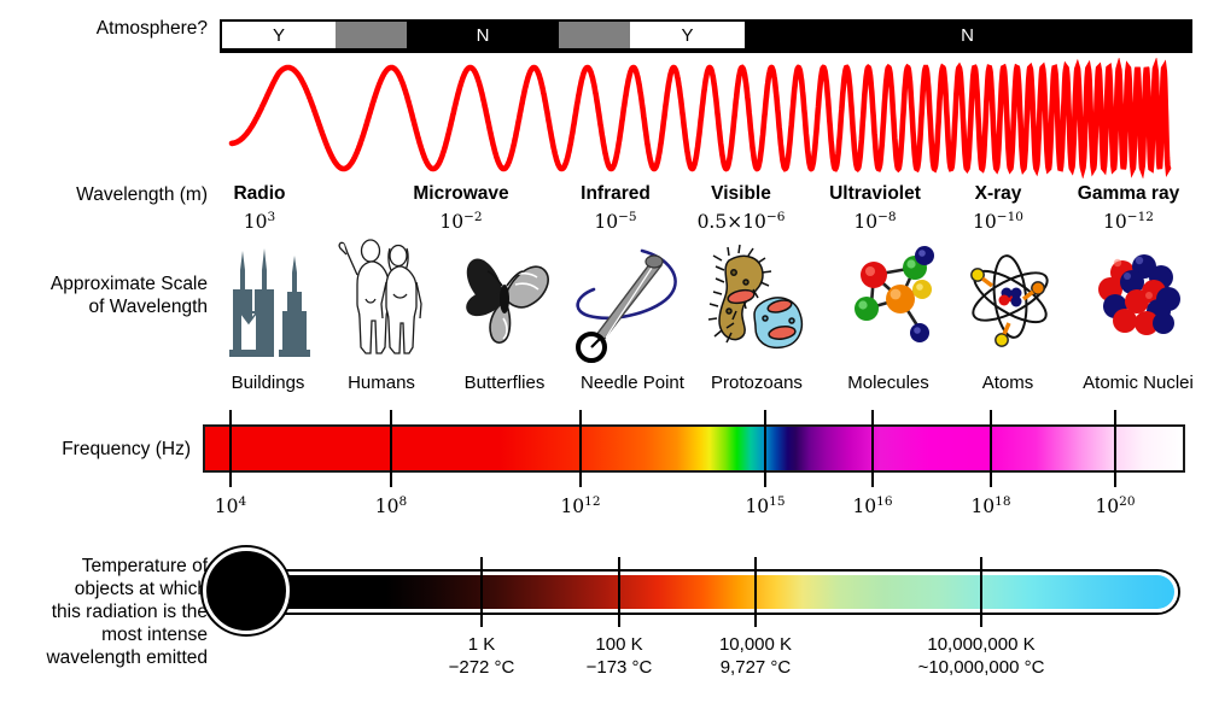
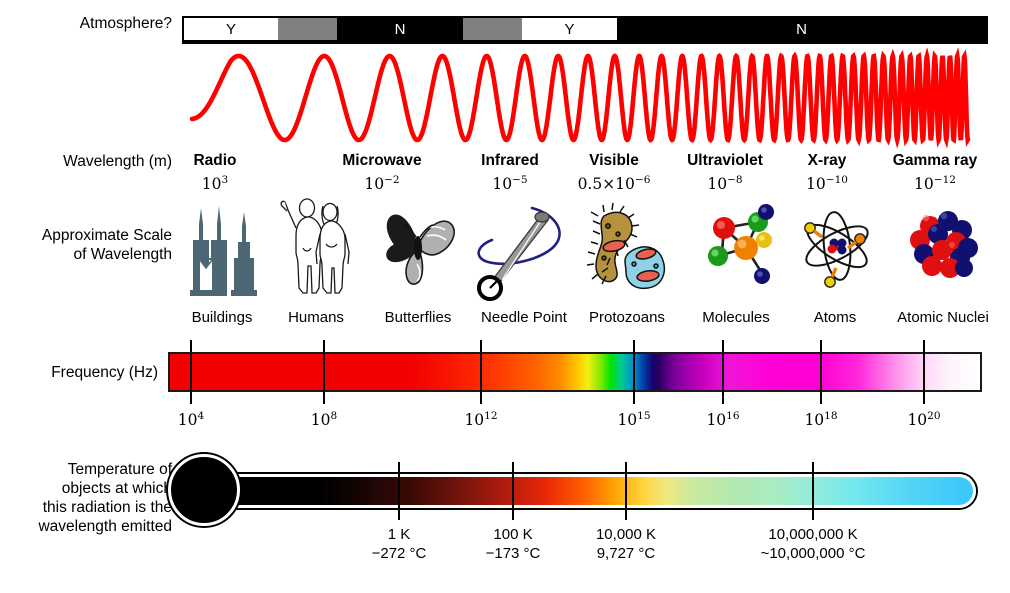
  Atmosphere?
  Y
  N
  Y
  N
  Wavelength (m)
  Radio
  Microwave
  Infrared
  Visible
  Ultraviolet
  X-ray
  Gamma ray
  103
  10−2
  10−5
  0.5×10−6
  10−8
  10−10
  10−12
  Approximate Scale
  of Wavelength
  Buildings
  Humans
  Butterflies
  Needle Point
  Protozoans
  Molecules
  Atoms
  Atomic Nuclei
  Frequency (Hz)
  104
  108
  1012
  1015
  1016
  1018
  1020
  Temperature of
  objects at whic
  this radiation is the
- most intense
  wavelength emitted
  1 K
  −272 °C
  100 K
  −173 °C
  10,000 K
  9,727 °C
  10,000,000 K
  ~10,000,000 °C
